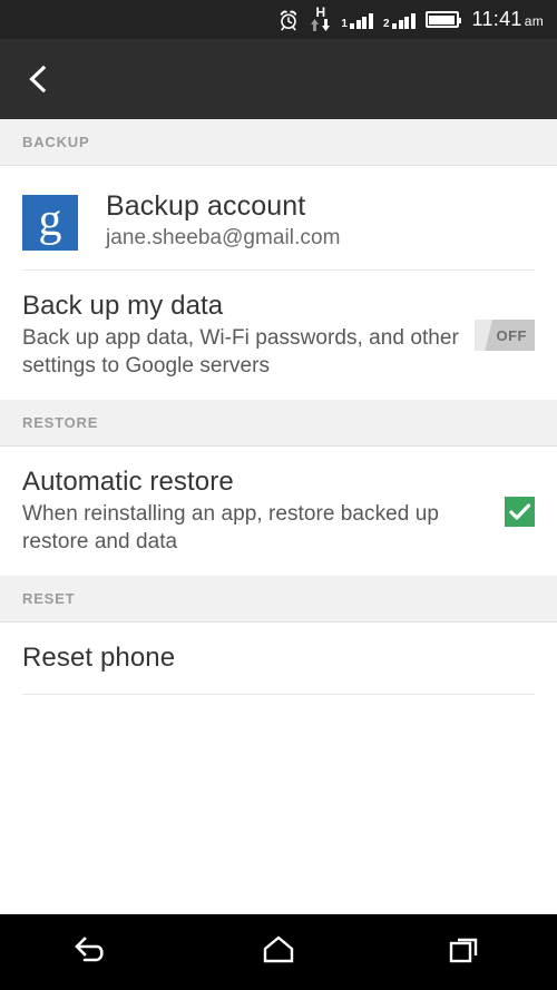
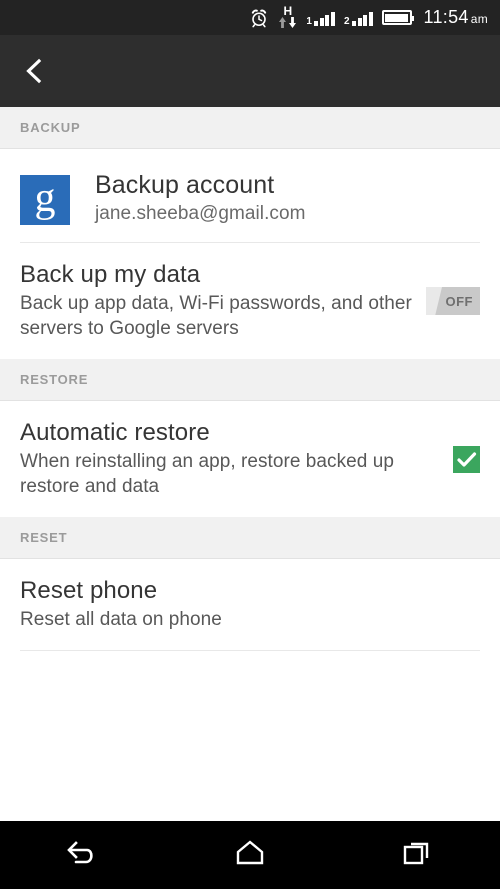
  H
  1
  2
- 11:41 am
+ 11:54 am
  BACKUP
  g
  Backup account
  jane.sheeba@gmail.com
  Back up my data
- Back up app data, Wi-Fi passwords, and other settings to Google servers
+ Back up app data, Wi-Fi passwords, and other servers to Google servers
  OFF
  RESTORE
  Automatic restore
  When reinstalling an app, restore backed up restore and data
  RESET
  Reset phone
+ Reset all data on phone
